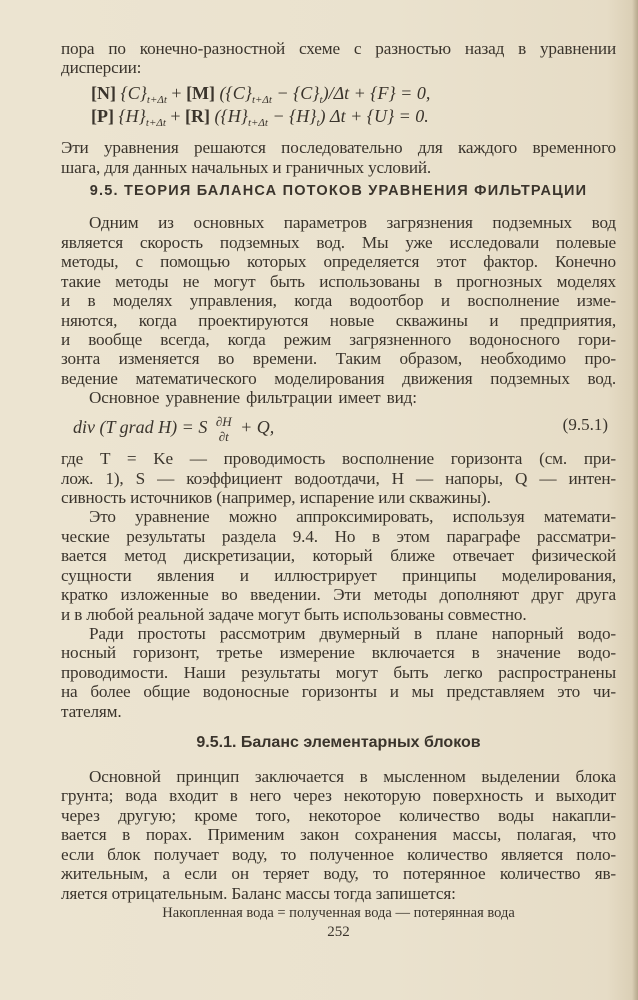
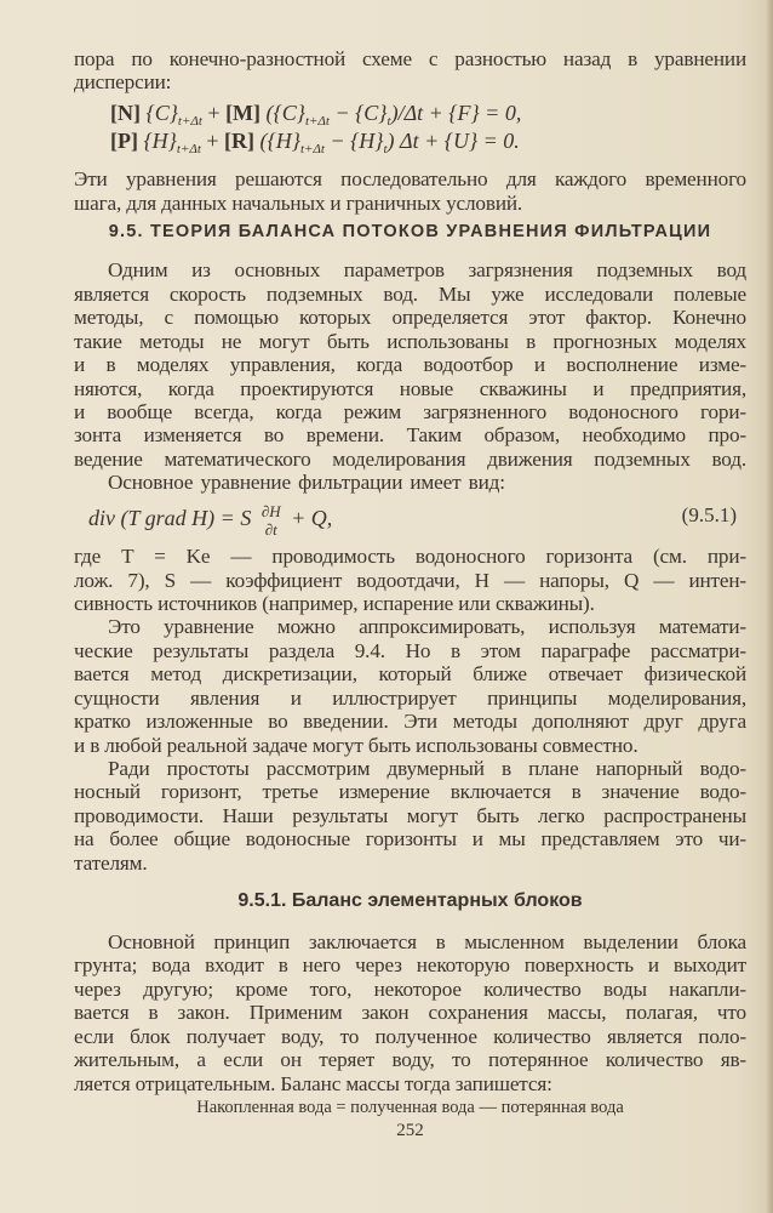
  пора по конечно-разностной схеме с разностью назад в уравнении
  дисперсии:
  [N] {C}t+Δt + [M] ({C}t+Δt − {C}t)/Δt + {F} = 0,
  [P] {H}t+Δt + [R] ({H}t+Δt − {H}t) Δt + {U} = 0.
  Эти уравнения решаются последовательно для каждого временного
  шага, для данных начальных и граничных условий.
  9.5. ТЕОРИЯ БАЛАНСА ПОТОКОВ УРАВНЕНИЯ ФИЛЬТРАЦИИ
  Одним из основных параметров загрязнения подземных вод
  является скорость подземных вод. Мы уже исследовали полевые
  методы, с помощью которых определяется этот фактор. Конечно
  такие методы не могут быть использованы в прогнозных моделях
  и в моделях управления, когда водоотбор и восполнение изме-
  няются, когда проектируются новые скважины и предприятия,
  и вообще всегда, когда режим загрязненного водоносного гори-
  зонта изменяется во времени. Таким образом, необходимо про-
  ведение математического моделирования движения подземных вод.
  Основное уравнение фильтрации имеет вид:
  div (T grad H) = S
  ∂H
  ∂t
  + Q,
  (9.5.1)
- где T = Ke — проводимость восполнение горизонта (см. при-
+ где T = Ke — проводимость водоносного горизонта (см. при-
- лож. 1), S — коэффициент водоотдачи, H — напоры, Q — интен-
+ лож. 7), S — коэффициент водоотдачи, H — напоры, Q — интен-
  сивность источников (например, испарение или скважины).
  Это уравнение можно аппроксимировать, используя математи-
  ческие результаты раздела 9.4. Но в этом параграфе рассматри-
  вается метод дискретизации, который ближе отвечает физической
  сущности явления и иллюстрирует принципы моделирования,
  кратко изложенные во введении. Эти методы дополняют друг друга
  и в любой реальной задаче могут быть использованы совместно.
  Ради простоты рассмотрим двумерный в плане напорный водо-
  носный горизонт, третье измерение включается в значение водо-
  проводимости. Наши результаты могут быть легко распространены
  на более общие водоносные горизонты и мы представляем это чи-
  тателям.
  9.5.1. Баланс элементарных блоков
  Основной принцип заключается в мысленном выделении блока
  грунта; вода входит в него через некоторую поверхность и выходит
  через другую; кроме того, некоторое количество воды накапли-
- вается в порах. Применим закон сохранения массы, полагая, что
+ вается в закон. Применим закон сохранения массы, полагая, что
  если блок получает воду, то полученное количество является поло-
  жительным, а если он теряет воду, то потерянное количество яв-
  ляется отрицательным. Баланс массы тогда запишется:
  Накопленная вода = полученная вода — потерянная вода
  252
